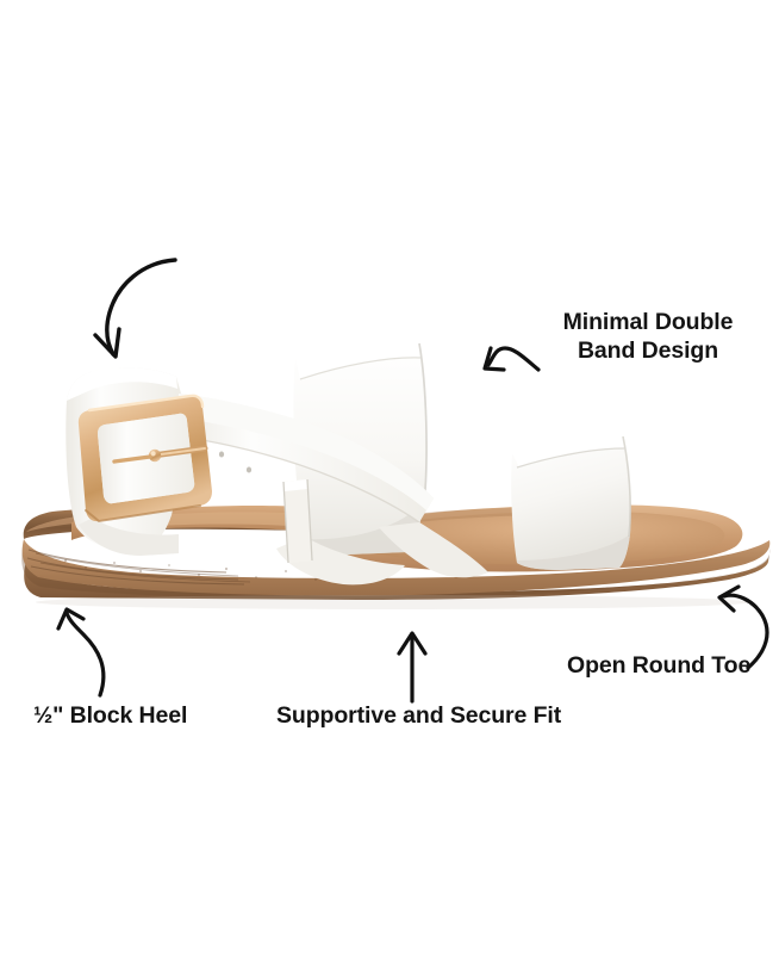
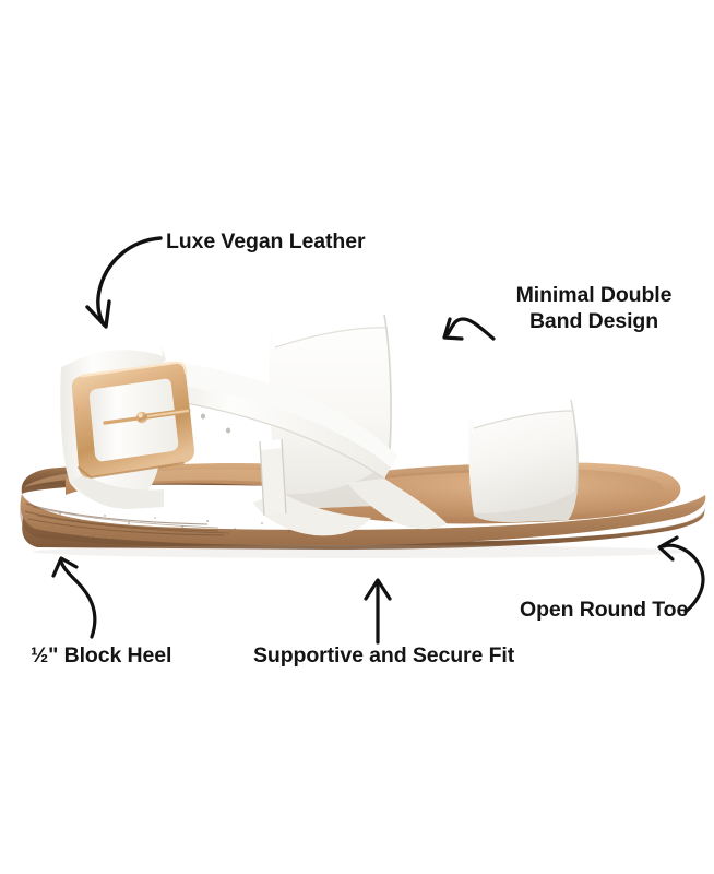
+ Luxe Vegan Leather
  Minimal Double
  Band Design
  ½" Block Heel
  Supportive and Secure Fit
  Open Round Toe
